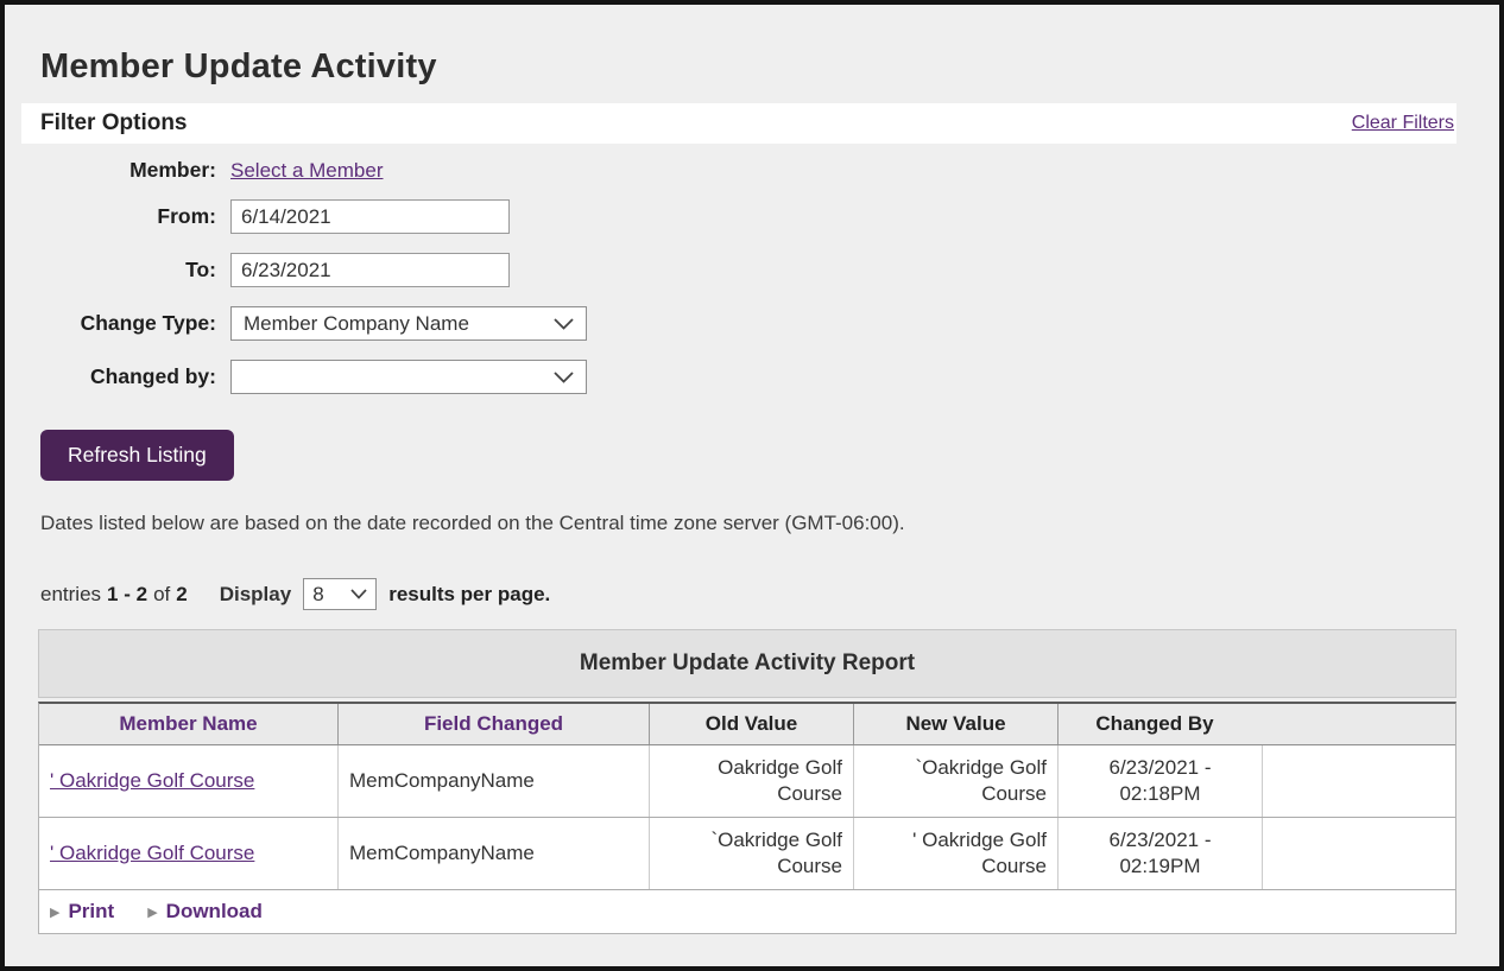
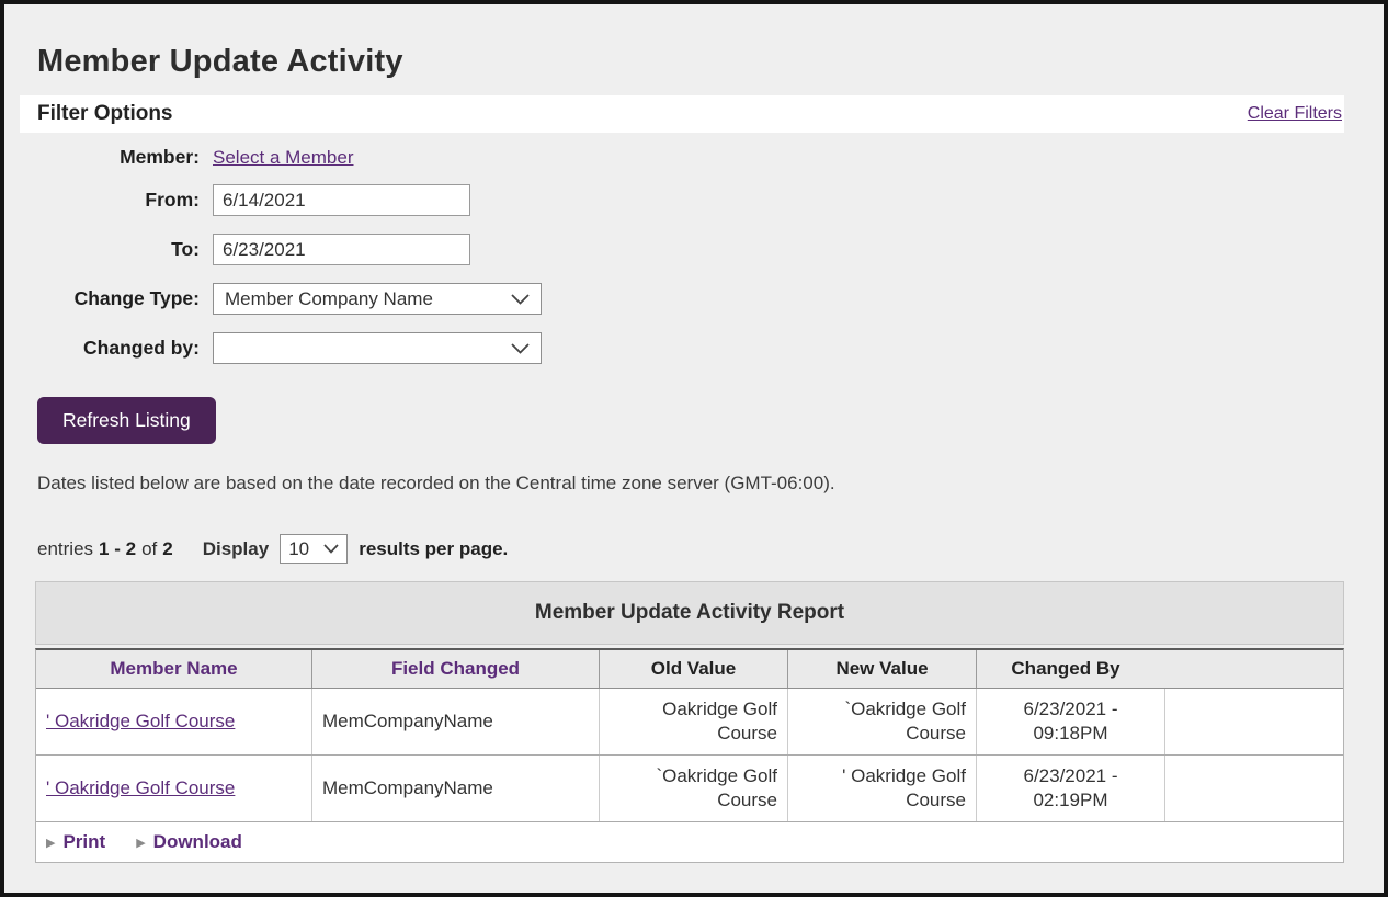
  Member Update Activity
  Filter Options
  Clear Filters
  Member:
  Select a Member
  From:
  6/14/2021
  To:
  6/23/2021
  Change Type:
  Member Company Name
  Changed by:
  Refresh Listing
  Dates listed below are based on the date recorded on the Central time zone server (GMT-06:00).
  entries
  1 - 2
  of
  2
  Display
- 8
+ 10
  results per page.
  Member Update Activity Report
  Member Name
  Field Changed
  Old Value
  New Value
  Changed By
  ' Oakridge Golf Course
  MemCompanyName
  Oakridge Golf Course
  `Oakridge Golf Course
- 6/23/2021 - 02:18PM
+ 6/23/2021 - 09:18PM
  ' Oakridge Golf Course
  MemCompanyName
  `Oakridge Golf Course
  ' Oakridge Golf Course
  6/23/2021 - 02:19PM
  ▶
  Print
  ▶
  Download
